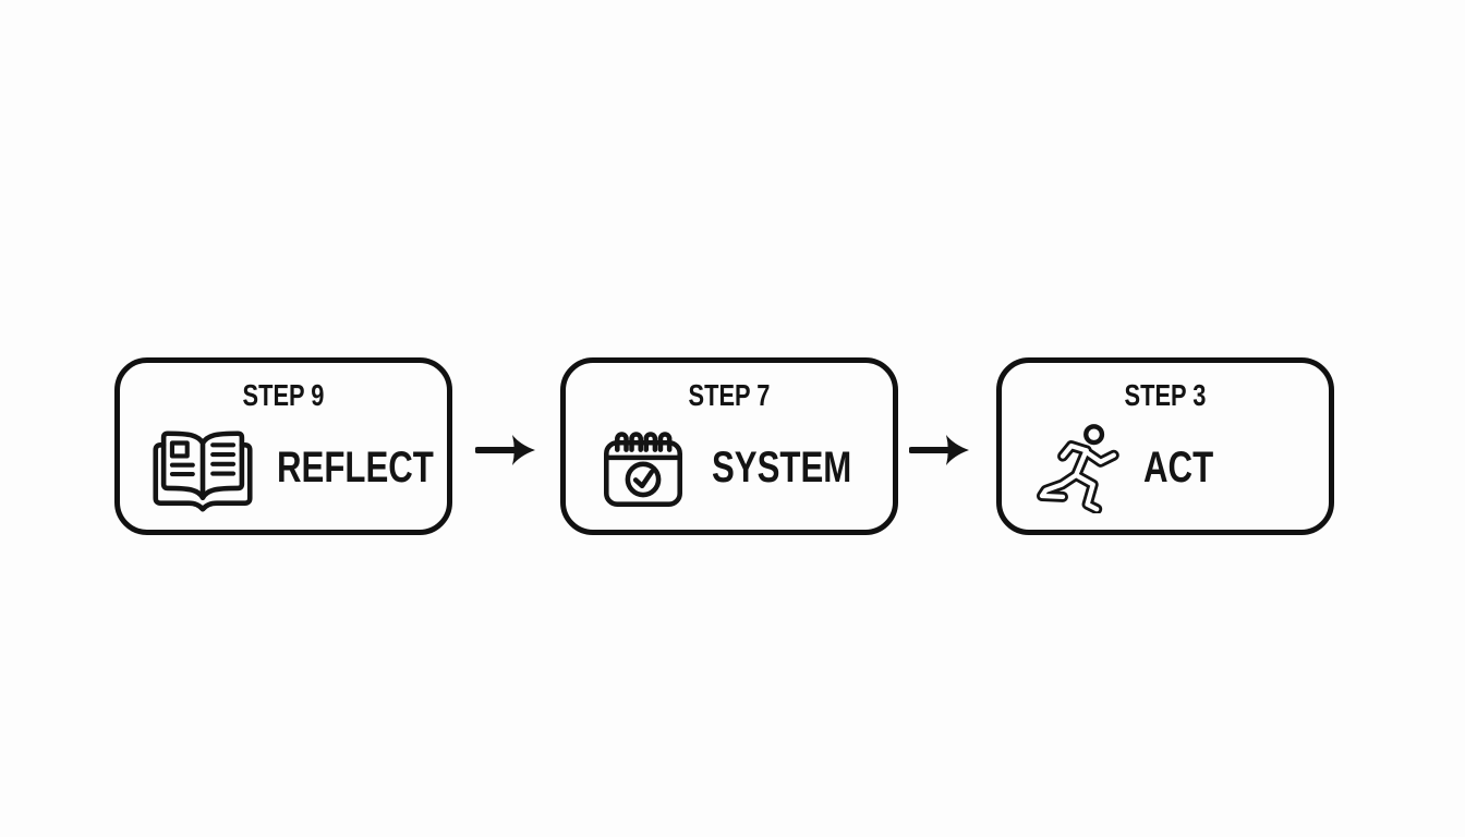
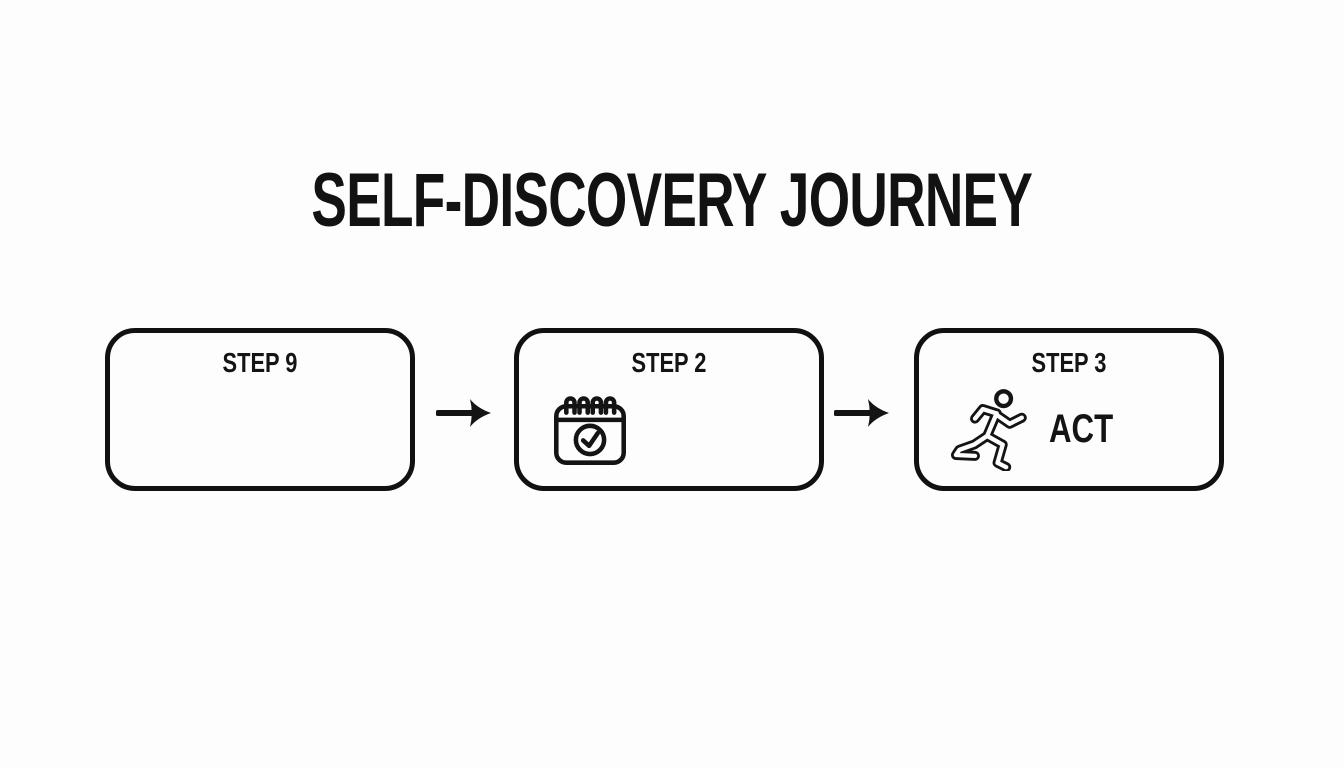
+ SELF-DISCOVERY JOURNEY
  STEP 9
- REFLECT
- STEP 7
+ STEP 2
- SYSTEM
  STEP 3
  ACT
